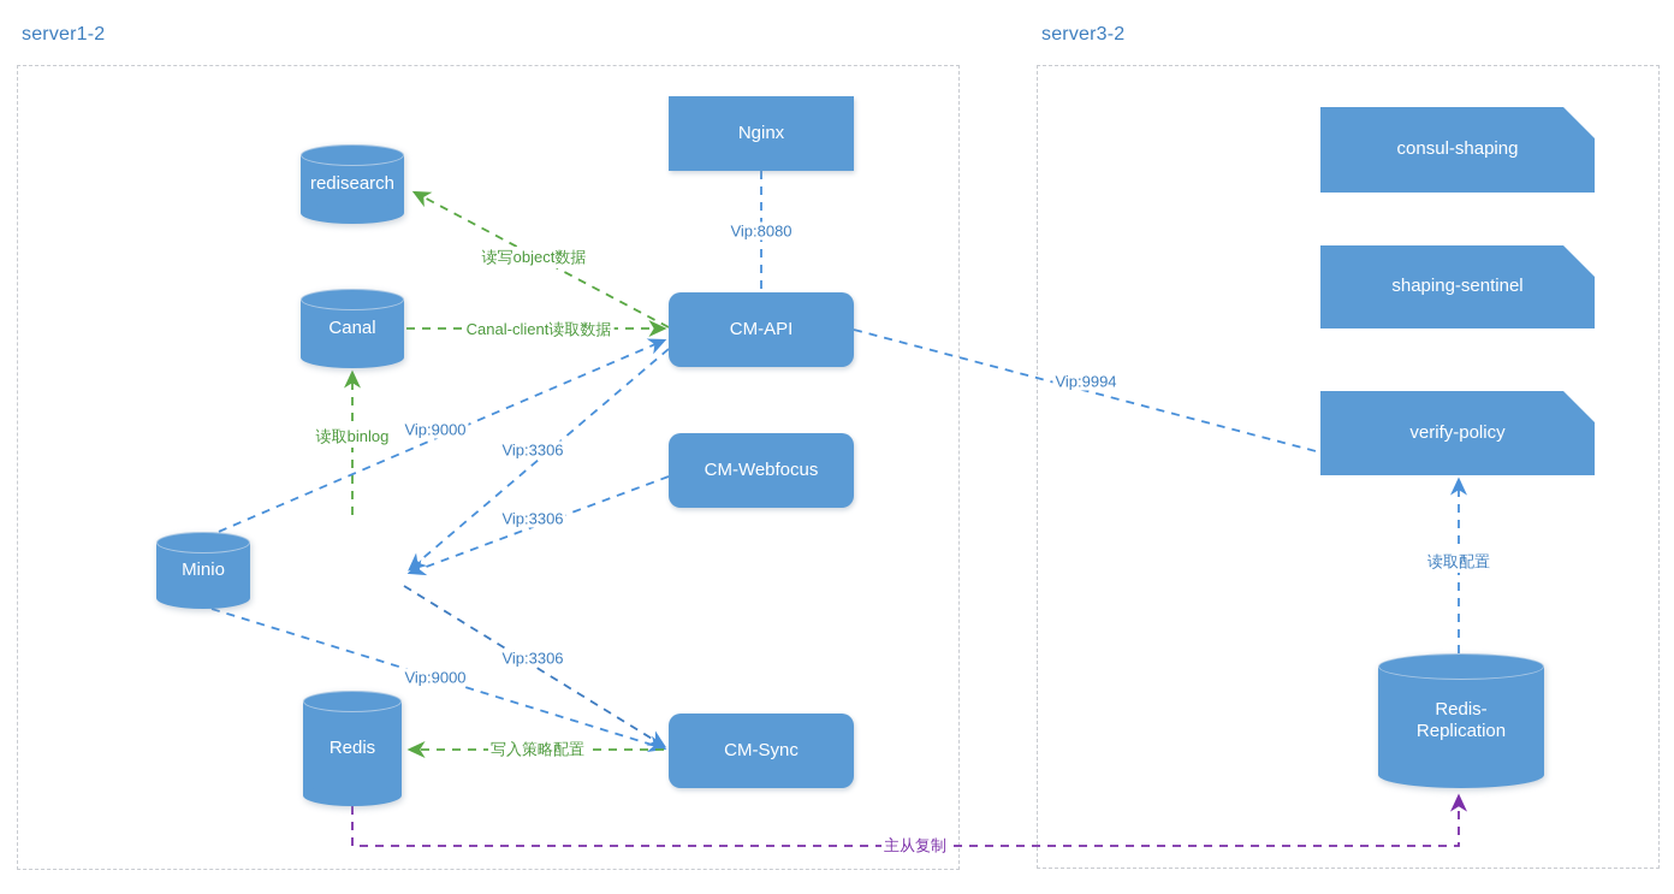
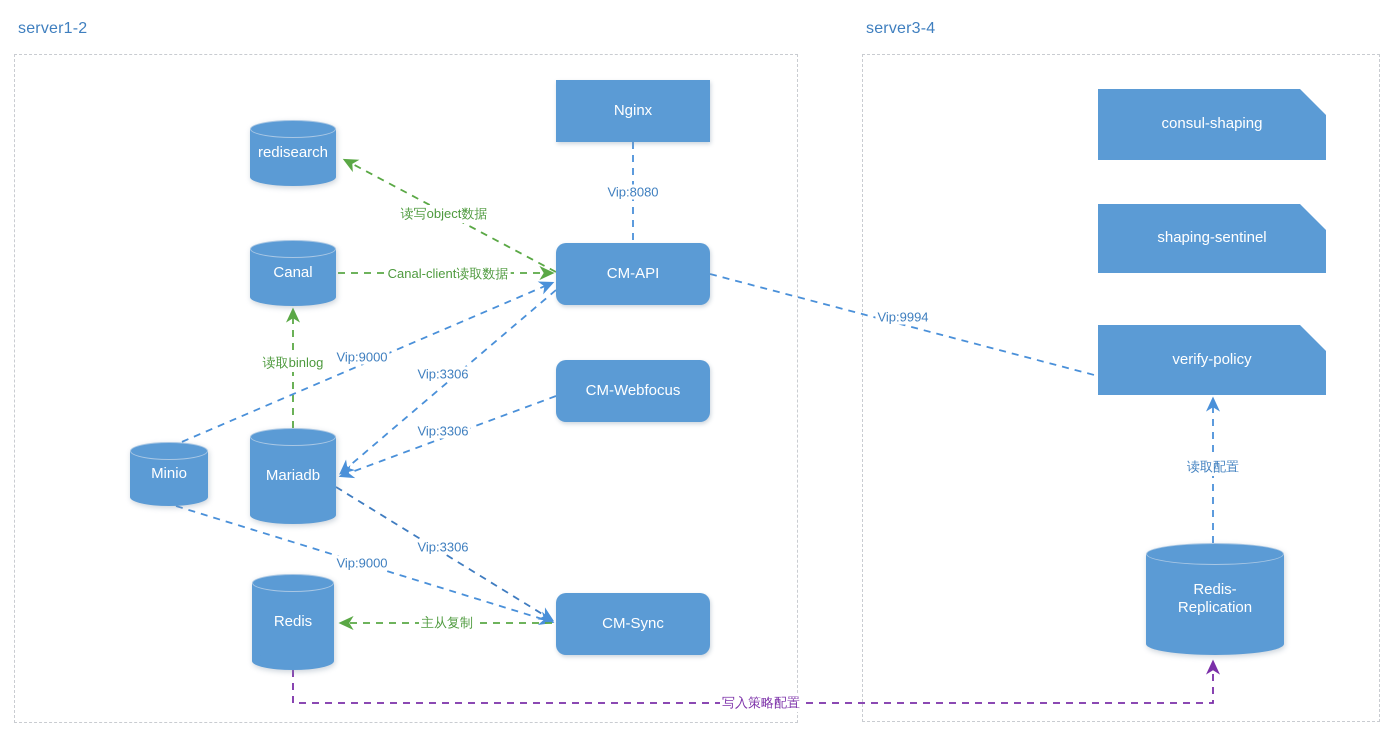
  server1-2
- server3-2
+ server3-4
  redisearch
  Canal
  Minio
+ Mariadb
  Redis
  Redis-
  Replication
  Nginx
  CM-API
  CM-Webfocus
  CM-Sync
  consul-shaping
  shaping-sentinel
  verify-policy
  Vip:8080
  Vip:9000
  Vip:3306
  Vip:3306
  Vip:3306
  Vip:9000
  Vip:9994
  读写object数据
  Canal-client读取数据
  读取binlog
- 写入策略配置
+ 主从复制
  读取配置
- 主从复制
+ 写入策略配置
